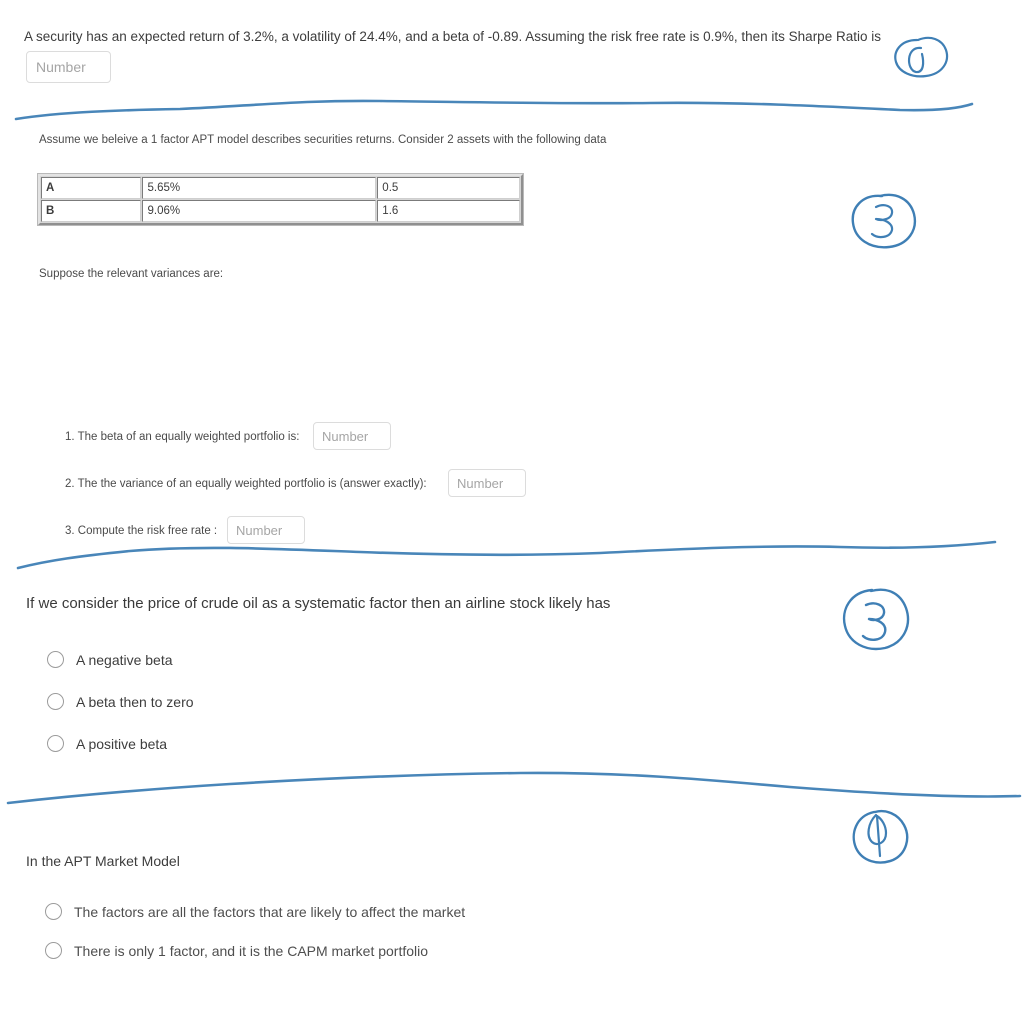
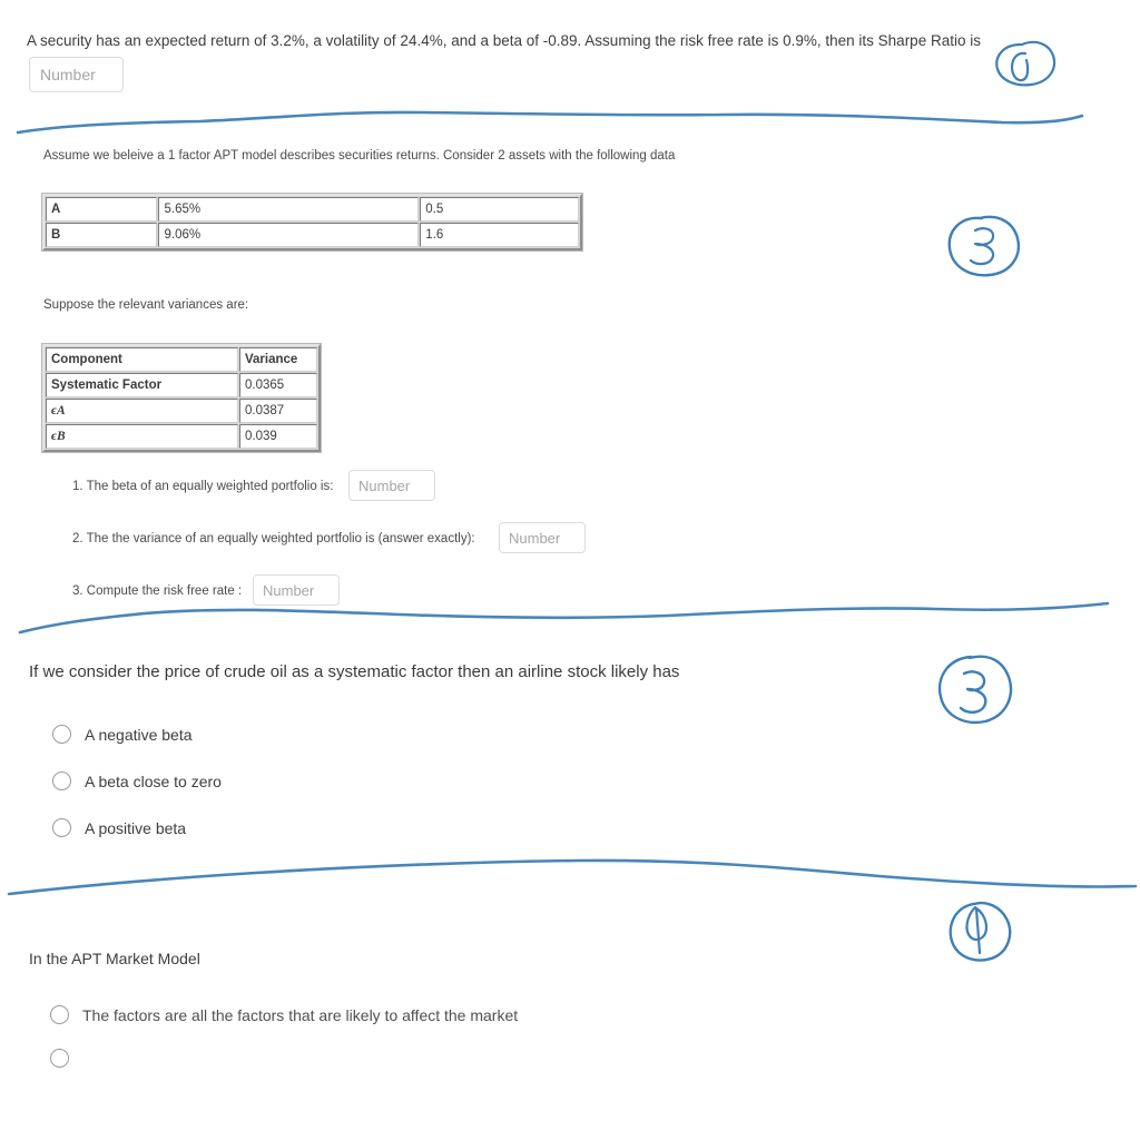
  A security has an expected return of 3.2%, a volatility of 24.4%, and a beta of -0.89. Assuming the risk free rate is 0.9%, then its Sharpe Ratio is
  Number
  Assume we beleive a 1 factor APT model describes securities returns. Consider 2 assets with the following data
  A	5.65%	0.5
  B	9.06%	1.6
  Suppose the relevant variances are:
+ Component	Variance
+ Systematic Factor	0.0365
+ ϵA	0.0387
+ ϵB	0.039
  1. The beta of an equally weighted portfolio is:
  Number
  2. The the variance of an equally weighted portfolio is (answer exactly):
  Number
  3. Compute the risk free rate :
  Number
  If we consider the price of crude oil as a systematic factor then an airline stock likely has
  A negative beta
- A beta then to zero
+ A beta close to zero
  A positive beta
  In the APT Market Model
  The factors are all the factors that are likely to affect the market
- There is only 1 factor, and it is the CAPM market portfolio
